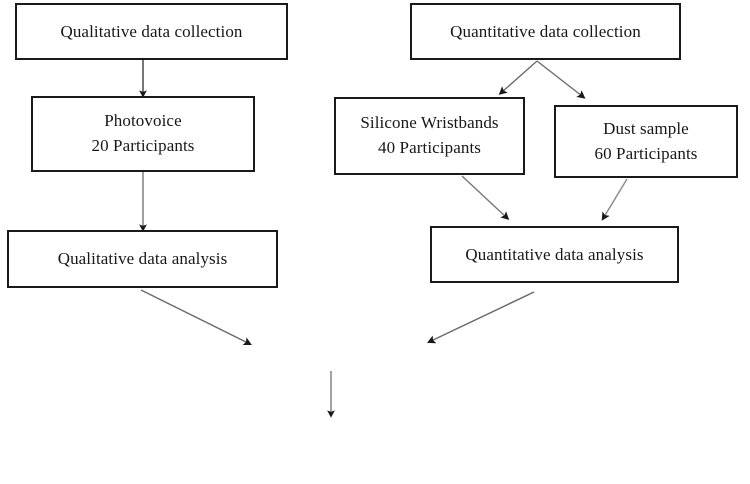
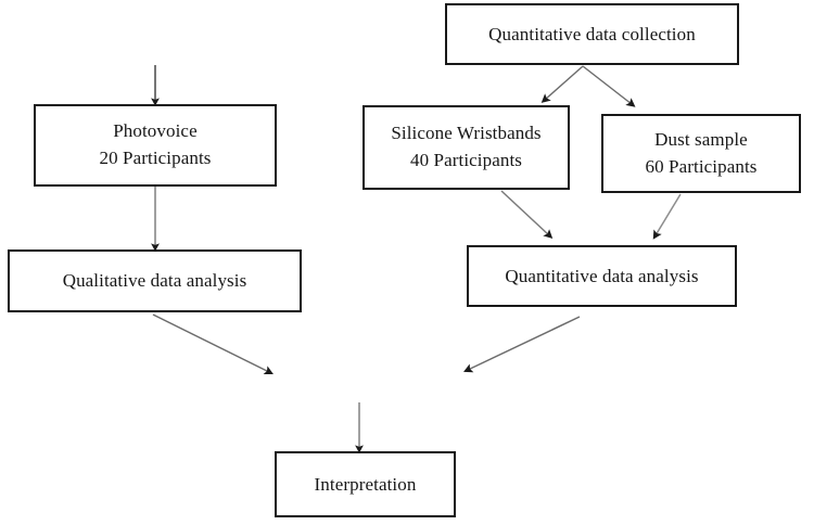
- Qualitative data collection
  Quantitative data collection
  Photovoice
  20 Participants
  Silicone Wristbands
  40 Participants
  Dust sample
  60 Participants
  Qualitative data analysis
  Quantitative data analysis
+ Interpretation
